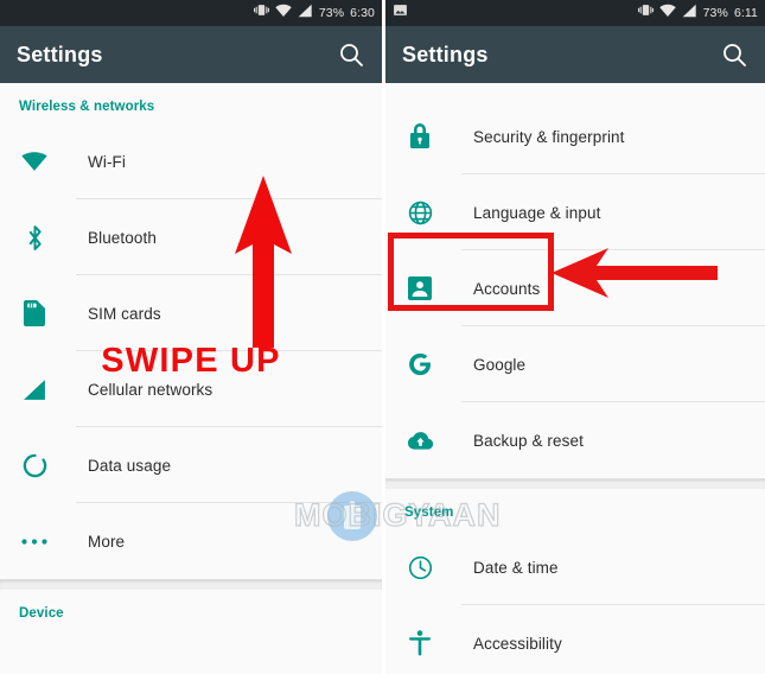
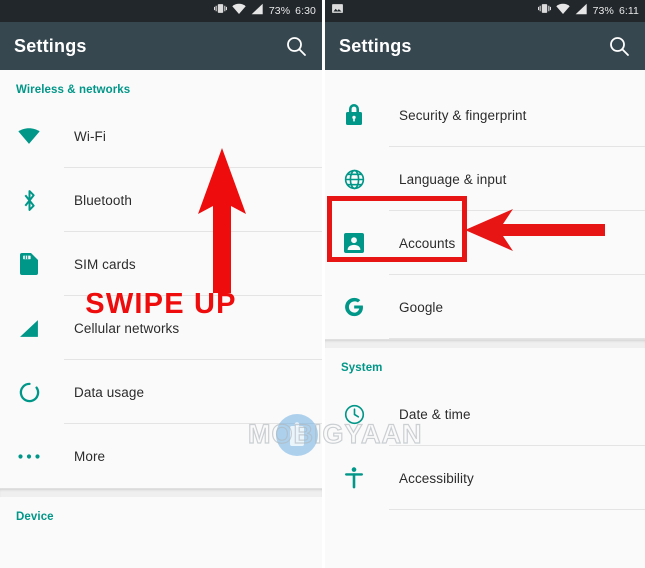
  73%
  6:30
  Settings
  Wireless & networks
  Wi-Fi
  Bluetooth
  SIM cards
  Cellular networks
  Data usage
  More
  Device
  SWIPE UP
  73%
  6:11
  Settings
  Security & fingerprint
  Language & input
  Accounts
  Google
- Backup & reset
  System
  Date & time
  Accessibility
  MOBIGYAAN
